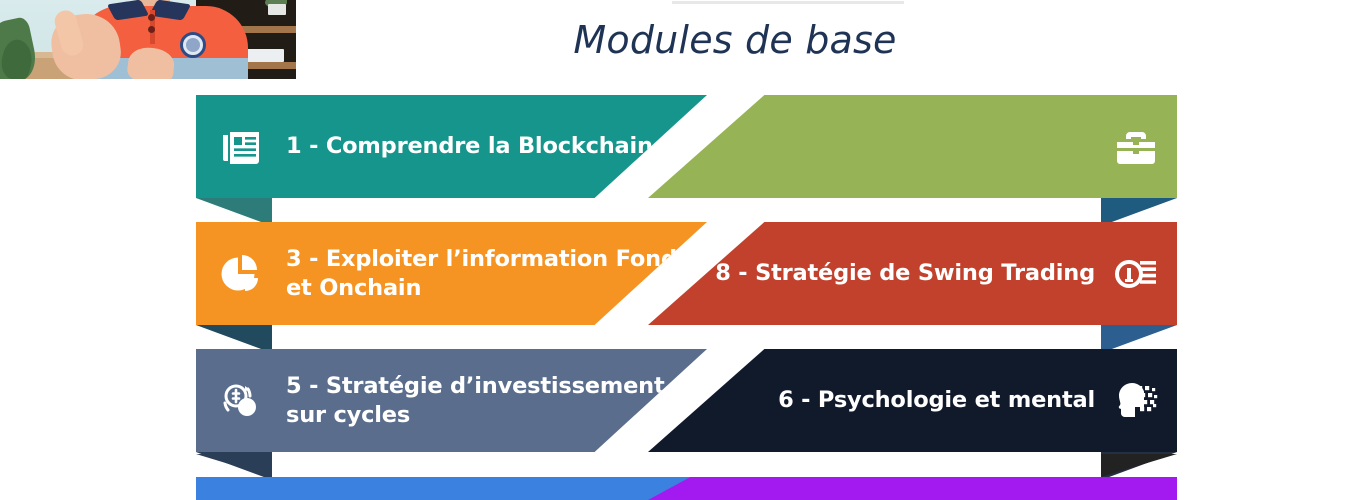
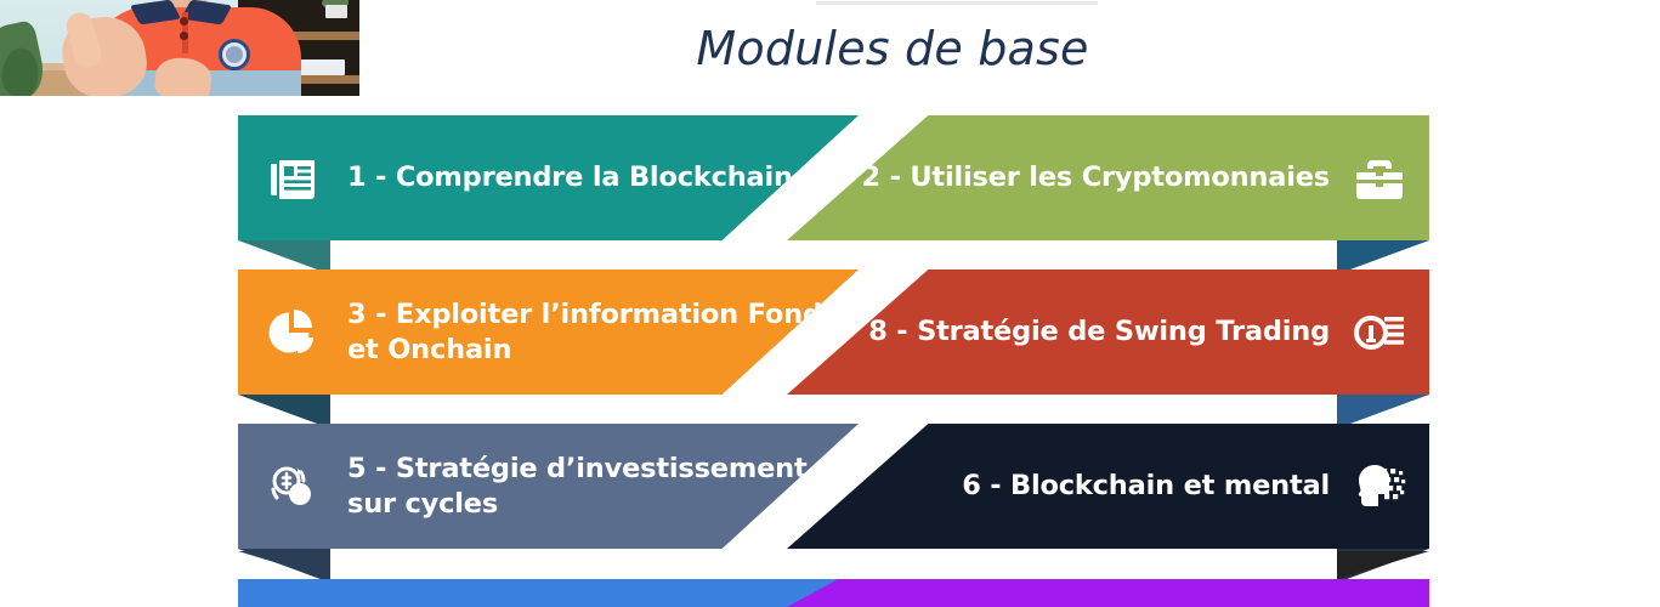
  Modules de base
  1 - Comprendre la Blockchain
+ 2 - Utiliser les Cryptomonnaies
  3 - Exploiter l’information Fon et Onchain
  8 - Stratégie de Swing Trading
  5 - Stratégie d’investissement sur cycles
- 6 - Psychologie et mental
+ 6 - Blockchain et mental
